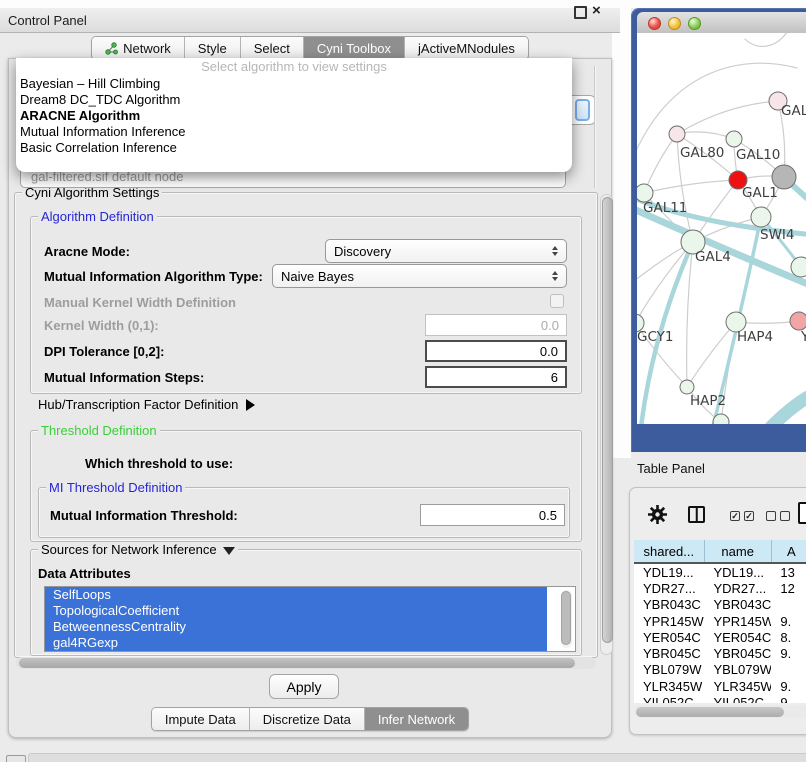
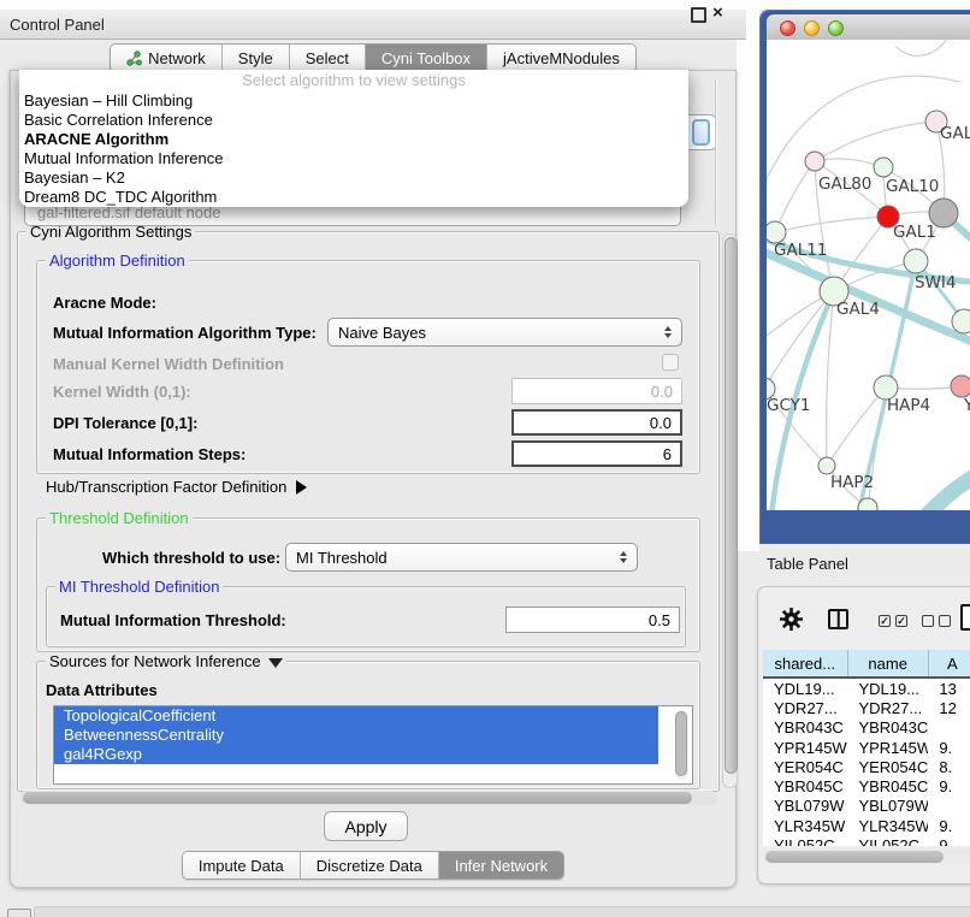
  Control Panel
  ×
  Network
  Style
  Select
  Cyni Toolbox
  jActiveMNodules
  gal-filtered.sif default node
  Select algorithm to view settings
  Bayesian – Hill Climbing
- Dream8 DC_TDC Algorithm
+ Basic Correlation Inference
  ARACNE Algorithm
  Mutual Information Inference
+ Bayesian – K2
- Basic Correlation Inference
+ Dream8 DC_TDC Algorithm
  Cyni Algorithm Settings
  Algorithm Definition
  Aracne Mode:
- Discovery
  Mutual Information Algorithm Type:
  Naive Bayes
  Manual Kernel Width Definition
  Kernel Width (0,1):
  0.0
- DPI Tolerance [0,2]:
+ DPI Tolerance [0,1]:
  0.0
  Mutual Information Steps:
  6
  Hub/Transcription Factor Definition
  Threshold Definition
  Which threshold to use:
+ MI Threshold
  MI Threshold Definition
  Mutual Information Threshold:
  0.5
  Sources for Network Inference
  Data Attributes
- SelfLoops
  TopologicalCoefficient
  BetweennessCentrality
  gal4RGexp
  Apply
  Impute Data
  Discretize Data
  Infer Network
  GAL
  GAL80
  GAL10
  GAL1
  GAL11
  SWI4
  GAL4
  GCY1
  HAP4
  Y
  HAP2
  Table Panel
  ✓
  ✓
  shared...
  name
  A
  YDL19...
  YDL19...
  13
  YDR27...
  YDR27...
  12
  YBR043C
  YBR043C
  YPR145W
  YPR145W
  9.
  YER054C
  YER054C
  8.
  YBR045C
  YBR045C
  9.
  YBL079W
  YBL079W
  YLR345W
  YLR345W
  9.
  YIL052C
  YIL052C
  9.
